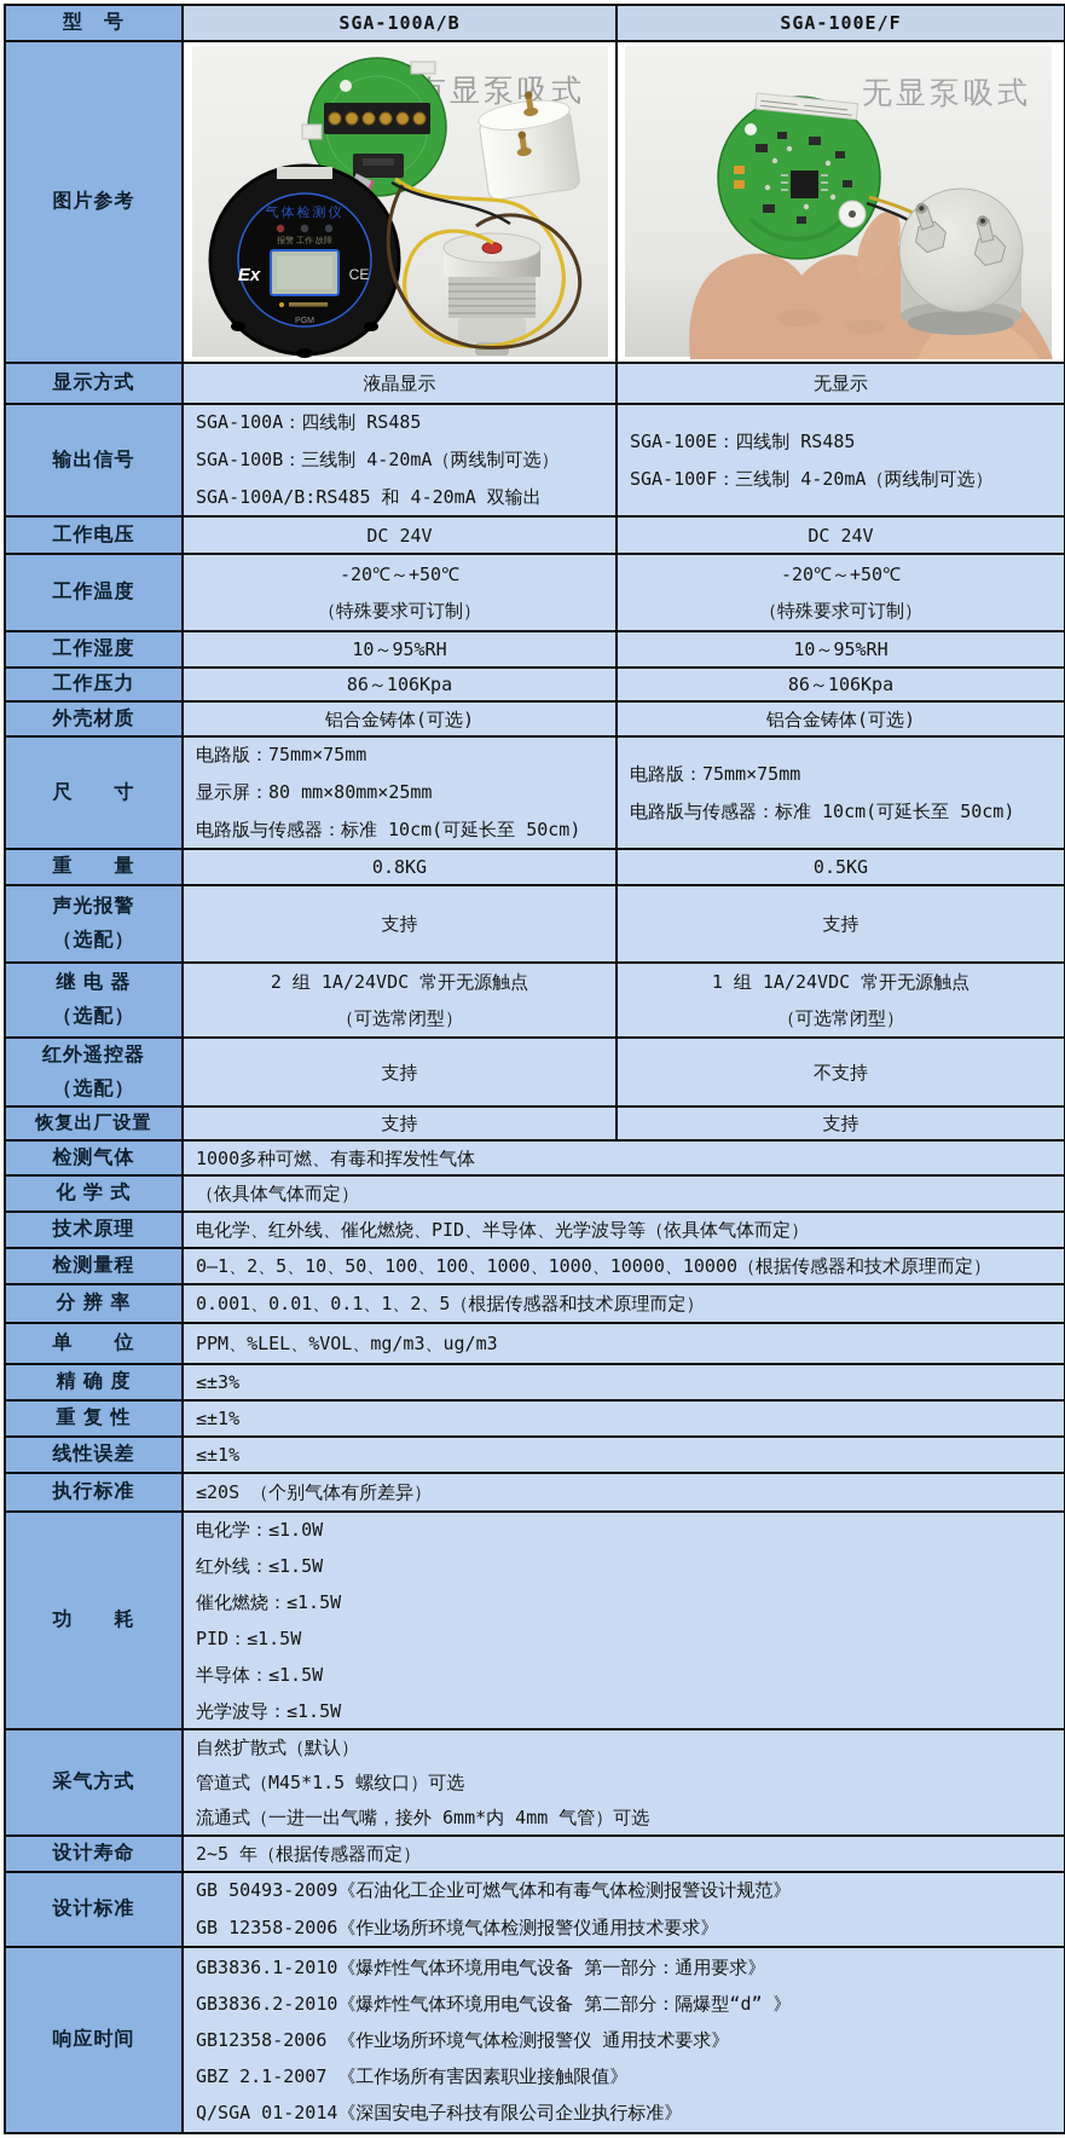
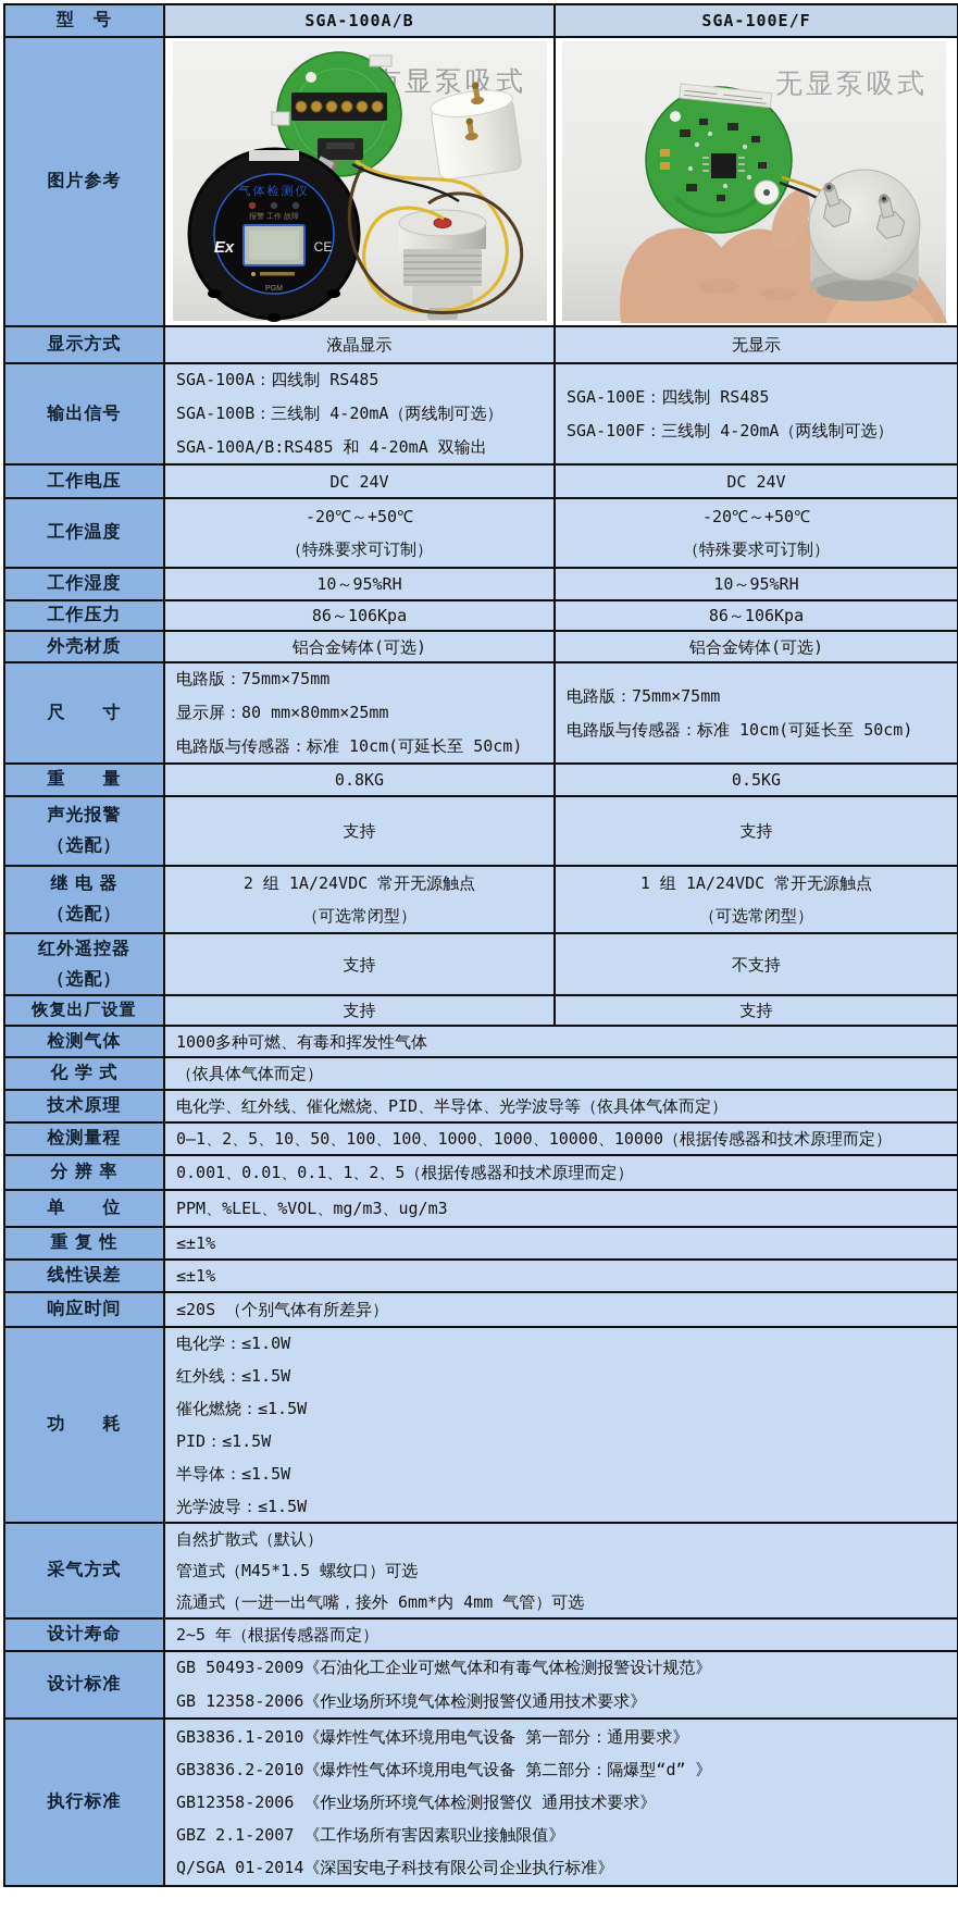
  型 号
  SGA-100A/B
  SGA-100E/F
  图片参考
  显泵吸式
  气体检测仪
  Ex
  CE
  无显泵吸式
  显示方式
  液晶显示
  无显示
  输出信号
  SGA-100A：四线制 RS485
  SGA-100B：三线制 4-20mA（两线制可选）
  SGA-100A/B:RS485 和 4-20mA 双输出
  SGA-100E：四线制 RS485
  SGA-100F：三线制 4-20mA（两线制可选）
  工作电压
  DC 24V
  DC 24V
  工作温度
  -20℃～+50℃
  （特殊要求可订制）
  -20℃～+50℃
  （特殊要求可订制）
  工作湿度
  10～95%RH
  10～95%RH
  工作压力
  86～106Kpa
  86～106Kpa
  外壳材质
  铝合金铸体(可选)
  铝合金铸体(可选)
  尺 寸
  电路版：75mm×75mm
  显示屏：80 mm×80mm×25mm
  电路版与传感器：标准 10cm(可延长至 50cm)
  电路版：75mm×75mm
  电路版与传感器：标准 10cm(可延长至 50cm)
  重 量
  0.8KG
  0.5KG
  声光报警
  （选配）
  支持
  支持
  继 电 器
  （选配）
  2 组 1A/24VDC 常开无源触点
  （可选常闭型）
  1 组 1A/24VDC 常开无源触点
  （可选常闭型）
  红外遥控器
  （选配）
  支持
  不支持
  恢复出厂设置
  支持
  支持
  检测气体
  1000多种可燃、有毒和挥发性气体
  化 学 式
  （依具体气体而定）
  技术原理
  电化学、红外线、催化燃烧、PID、半导体、光学波导等（依具体气体而定）
  检测量程
  0—1、2、5、10、50、100、100、1000、1000、10000、10000（根据传感器和技术原理而定）
  分 辨 率
  0.001、0.01、0.1、1、2、5（根据传感器和技术原理而定）
  单 位
  PPM、%LEL、%VOL、mg/m3、ug/m3
- 精 确 度
- ≤±3%
  重 复 性
  ≤±1%
  线性误差
  ≤±1%
- 执行标准
+ 响应时间
  ≤20S （个别气体有所差异）
  功 耗
  电化学：≤1.0W
  红外线：≤1.5W
  催化燃烧：≤1.5W
  PID：≤1.5W
  半导体：≤1.5W
  光学波导：≤1.5W
  采气方式
  自然扩散式（默认）
  管道式（M45*1.5 螺纹口）可选
  流通式（一进一出气嘴，接外 6mm*内 4mm 气管）可选
  设计寿命
  2~5 年（根据传感器而定）
  设计标准
  GB 50493-2009《石油化工企业可燃气体和有毒气体检测报警设计规范》
  GB 12358-2006《作业场所环境气体检测报警仪通用技术要求》
- 响应时间
+ 执行标准
  GB3836.1-2010《爆炸性气体环境用电气设备 第一部分：通用要求》
  GB3836.2-2010《爆炸性气体环境用电气设备 第二部分：隔爆型“d” 》
  GB12358-2006 《作业场所环境气体检测报警仪 通用技术要求》
  GBZ 2.1-2007 《工作场所有害因素职业接触限值》
  Q/SGA 01-2014《深国安电子科技有限公司企业执行标准》
